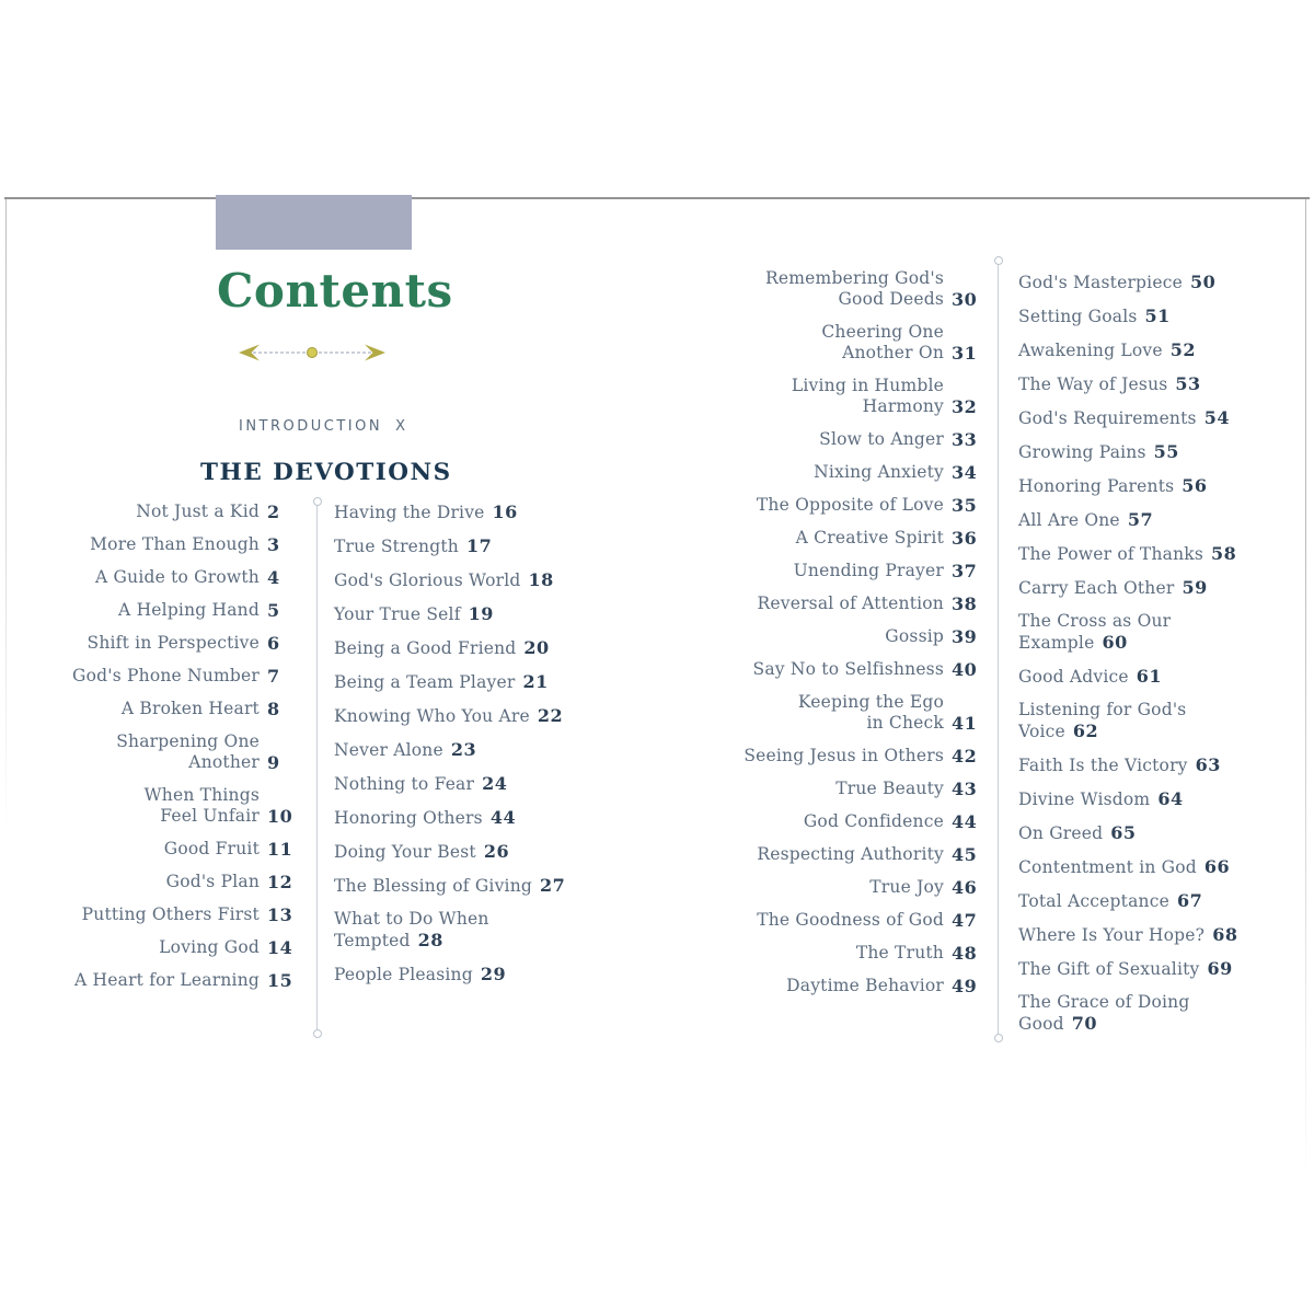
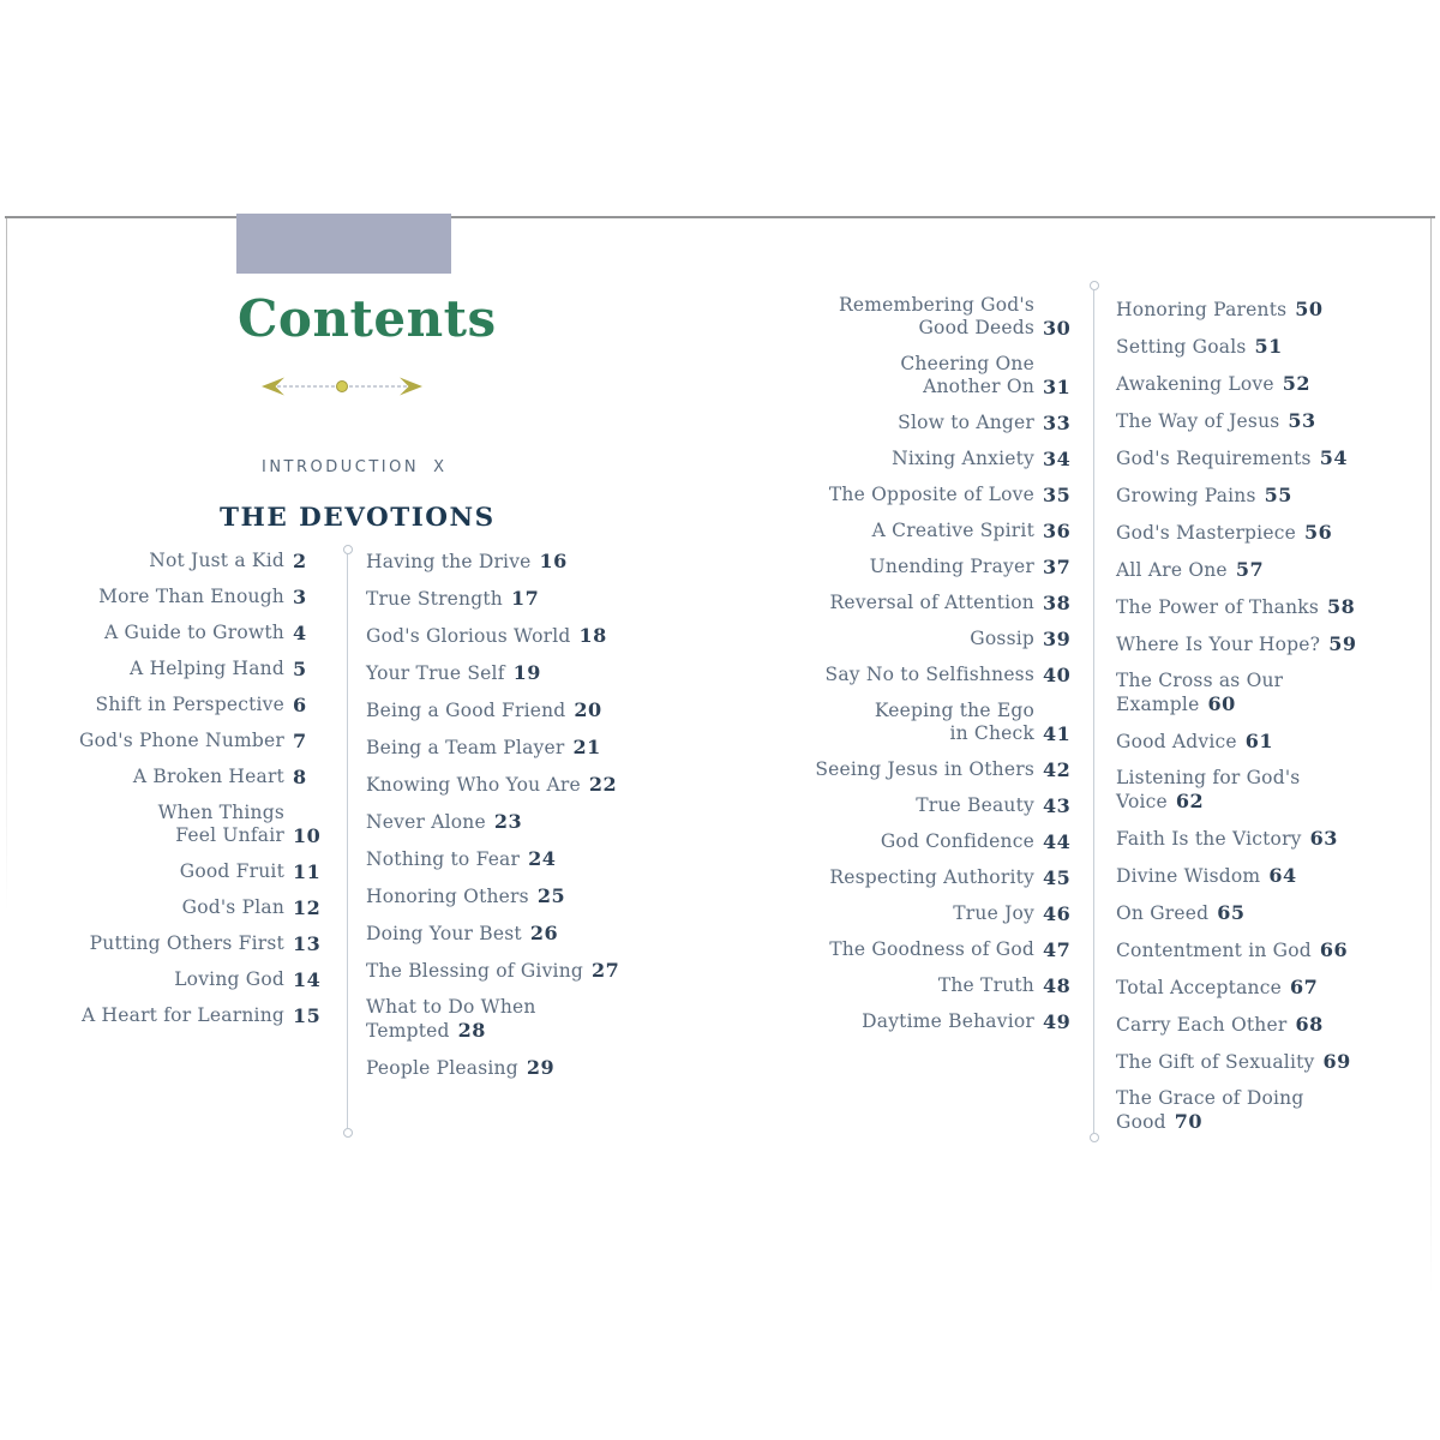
  Contents
  INTRODUCTION X
  THE DEVOTIONS
  Not Just a Kid
  2
  More Than Enough
  3
  A Guide to Growth
  4
  A Helping Hand
  5
  Shift in Perspective
  6
  God's Phone Number
  7
  A Broken Heart
  8
- Sharpening One
- Another
- 9
  When Things
  Feel Unfair
  10
  Good Fruit
  11
  God's Plan
  12
  Putting Others First
  13
  Loving God
  14
  A Heart for Learning
  15
  Having the Drive 16
  True Strength 17
  God's Glorious World 18
  Your True Self 19
  Being a Good Friend 20
  Being a Team Player 21
  Knowing Who You Are 22
  Never Alone 23
  Nothing to Fear 24
- Honoring Others 44
+ Honoring Others 25
  Doing Your Best 26
  The Blessing of Giving 27
  What to Do When
  Tempted 28
  People Pleasing 29
  Remembering God's
  Good Deeds
  30
  Cheering One
  Another On
  31
- Living in Humble
- Harmony
- 32
  Slow to Anger
  33
  Nixing Anxiety
  34
  The Opposite of Love
  35
  A Creative Spirit
  36
  Unending Prayer
  37
  Reversal of Attention
  38
  Gossip
  39
  Say No to Selfishness
  40
  Keeping the Ego
  in Check
  41
  Seeing Jesus in Others
  42
  True Beauty
  43
  God Confidence
  44
  Respecting Authority
  45
  True Joy
  46
  The Goodness of God
  47
  The Truth
  48
  Daytime Behavior
  49
- God's Masterpiece 50
+ Honoring Parents 50
  Setting Goals 51
  Awakening Love 52
  The Way of Jesus 53
  God's Requirements 54
  Growing Pains 55
- Honoring Parents 56
+ God's Masterpiece 56
  All Are One 57
  The Power of Thanks 58
- Carry Each Other 59
+ Where Is Your Hope? 59
  The Cross as Our
  Example 60
  Good Advice 61
  Listening for God's
  Voice 62
  Faith Is the Victory 63
  Divine Wisdom 64
  On Greed 65
  Contentment in God 66
  Total Acceptance 67
- Where Is Your Hope? 68
+ Carry Each Other 68
  The Gift of Sexuality 69
  The Grace of Doing
  Good 70
